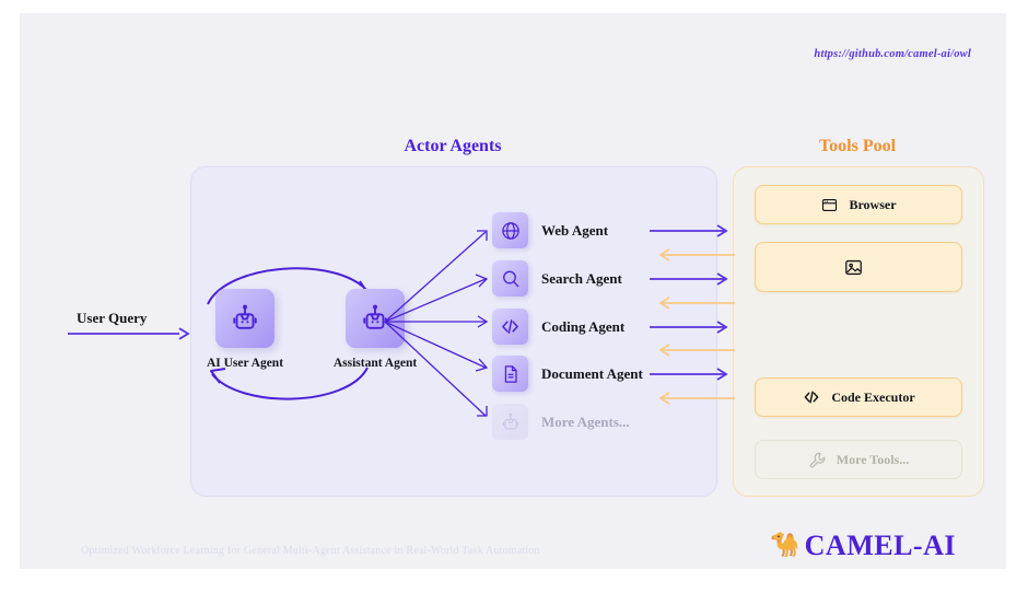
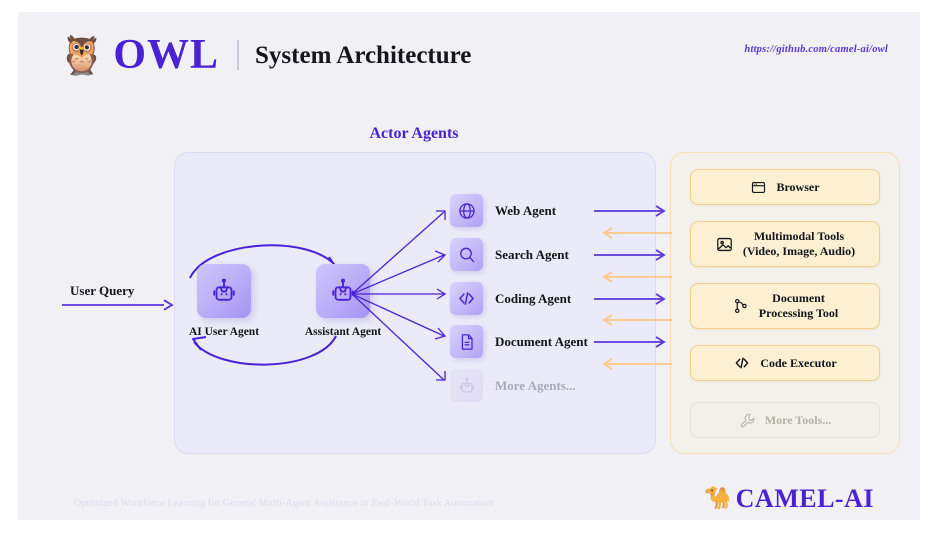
+ 🦉
+ OWL
+ System Architecture
  https://github.com/camel-ai/owl
  Actor Agents
- Tools Pool
  User Query
  AI User Agent
  Assistant Agent
  Web Agent
  Search Agent
  Coding Agent
  Document Agent
  More Agents...
  Browser
+ Multimodal Tools
+ (Video, Image, Audio)
+ Document
+ Processing Tool
  Code Executor
  More Tools...
  🐪
  CAMEL-AI
